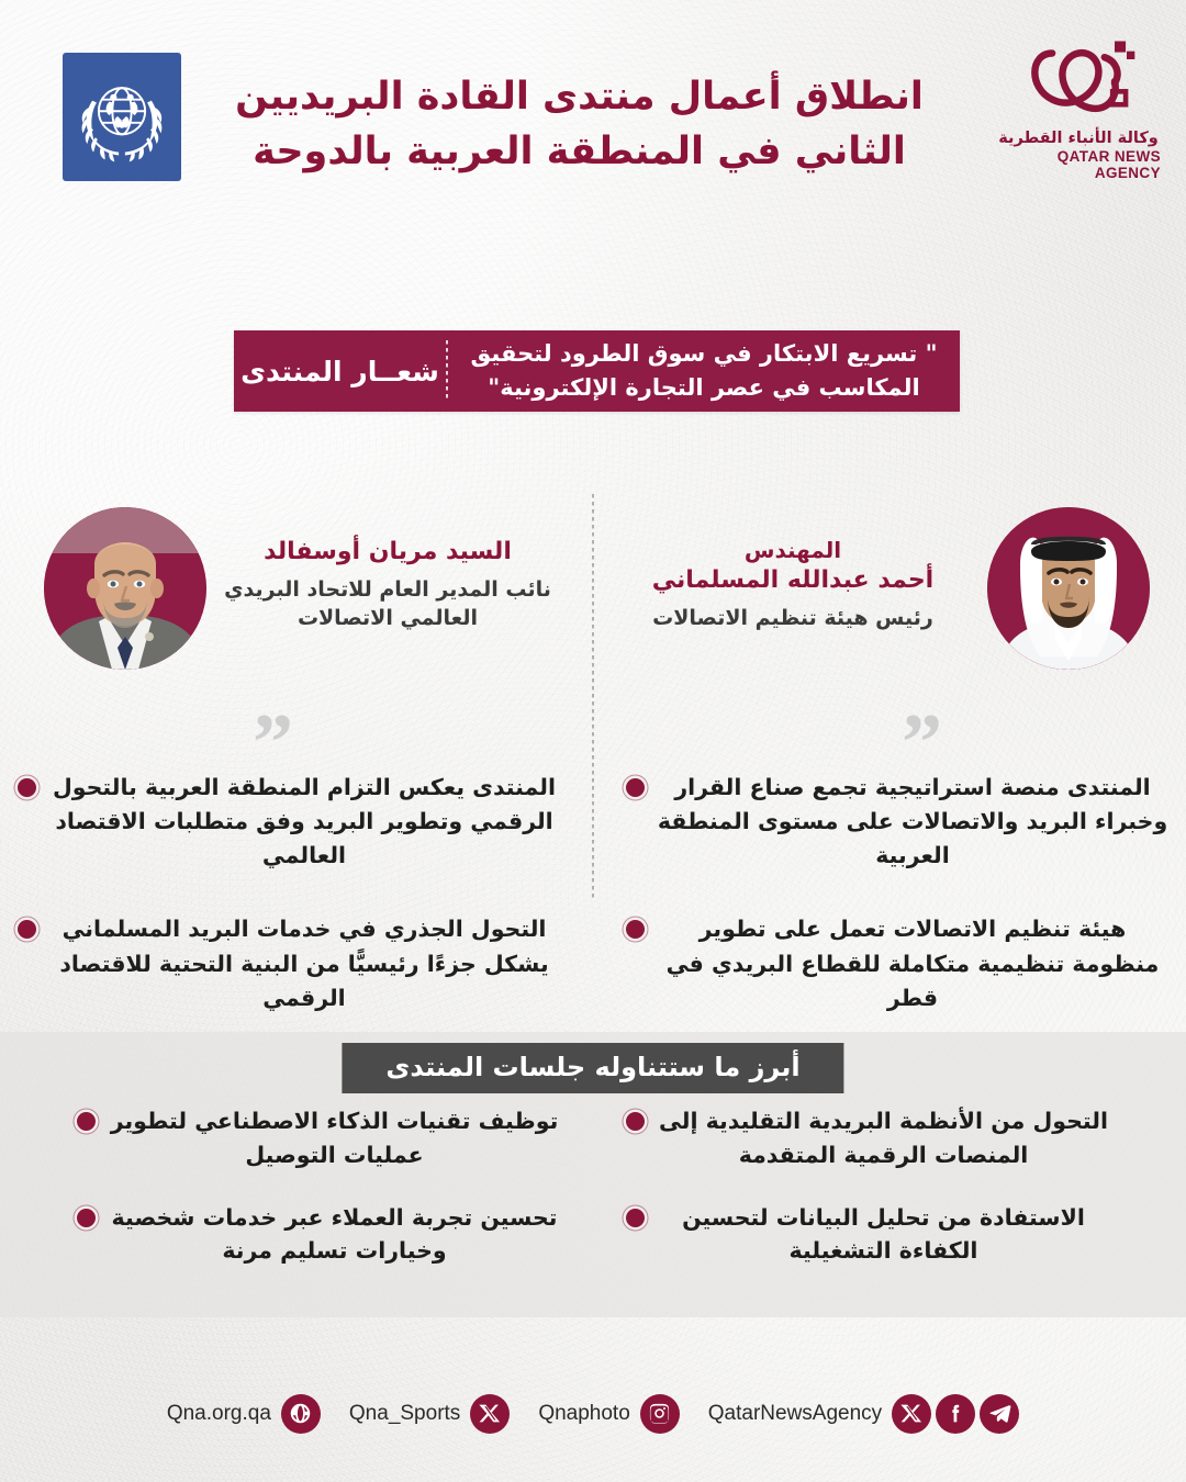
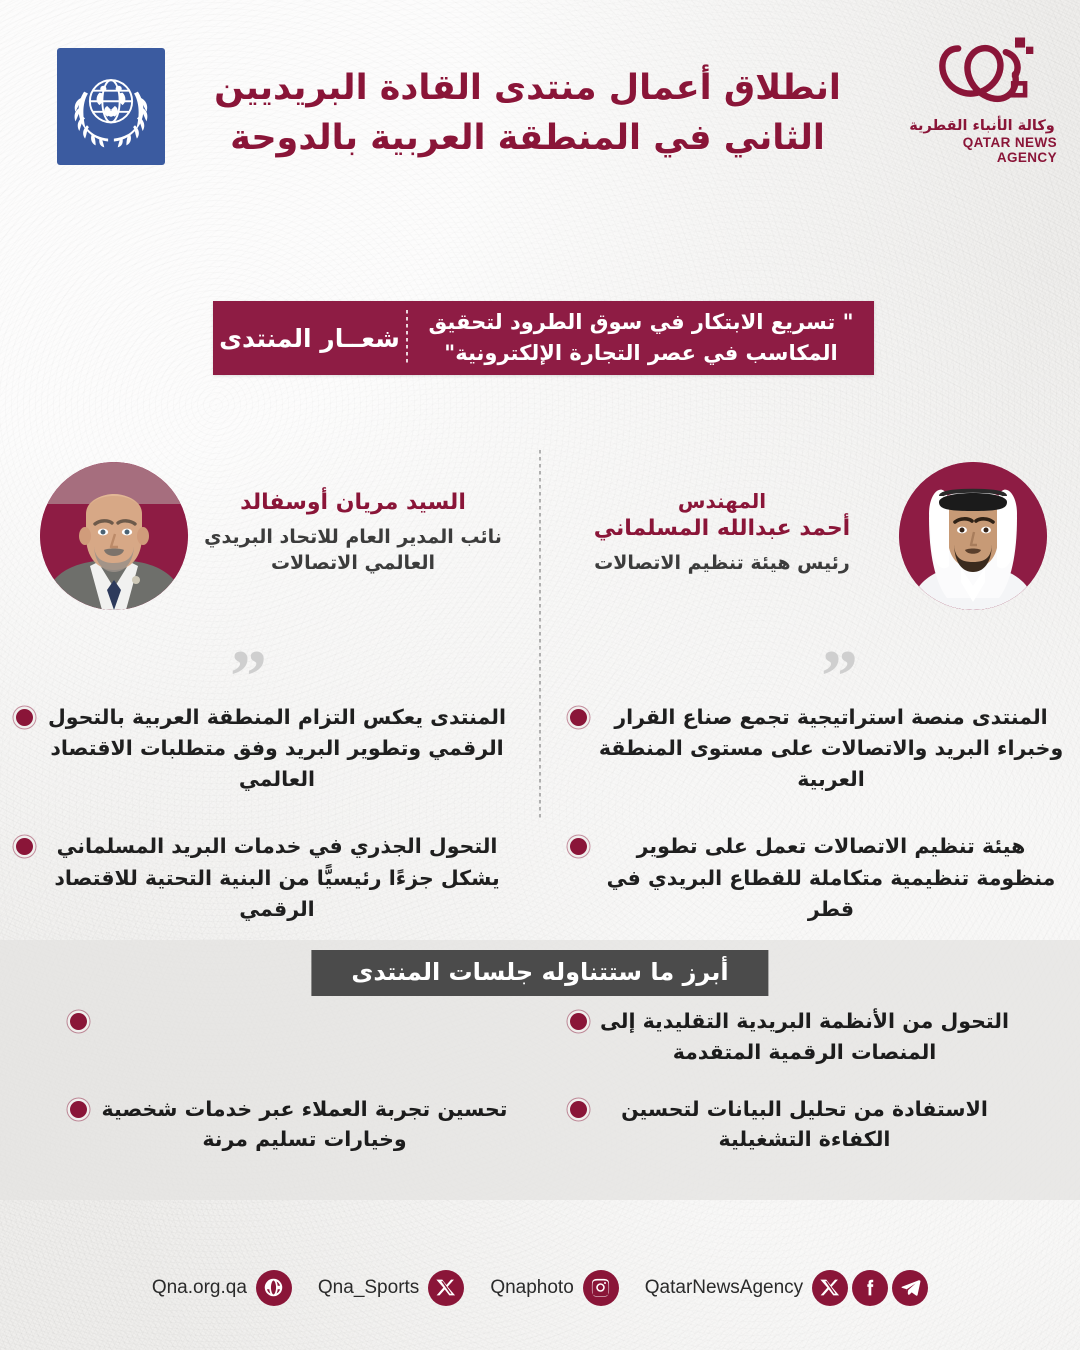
  انطلاق أعمال منتدى القادة البريديين الثاني في المنطقة العربية بالدوحة
  وكالة الأنباء القطرية
  QATAR NEWS AGENCY
  " تسريع الابتكار في سوق الطرود لتحقيق المكاسب في عصر التجارة الإلكترونية"
  شعــار المنتدى
  المهندس
  أحمد عبدالله المسلماني
  رئيس هيئة تنظيم الاتصالات
  ”
  المنتدى منصة استراتيجية تجمع صناع القرار وخبراء البريد والاتصالات على مستوى المنطقة العربية
  هيئة تنظيم الاتصالات تعمل على تطوير منظومة تنظيمية متكاملة للقطاع البريدي في قطر
  السيد مريان أوسفالد
  نائب المدير العام للاتحاد البريدي العالمي الاتصالات
  ”
  المنتدى يعكس التزام المنطقة العربية بالتحول الرقمي وتطوير البريد وفق متطلبات الاقتصاد العالمي
  التحول الجذري في خدمات البريد المسلماني يشكل جزءًا رئيسيًّا من البنية التحتية للاقتصاد الرقمي
  أبرز ما ستتناوله جلسات المنتدى
  التحول من الأنظمة البريدية التقليدية إلى المنصات الرقمية المتقدمة
- توظيف تقنيات الذكاء الاصطناعي لتطوير عمليات التوصيل
  الاستفادة من تحليل البيانات لتحسين الكفاءة التشغيلية
  تحسين تجربة العملاء عبر خدمات شخصية وخيارات تسليم مرنة
  QatarNewsAgency
  Qnaphoto
  Qna_Sports
  Qna.org.qa
